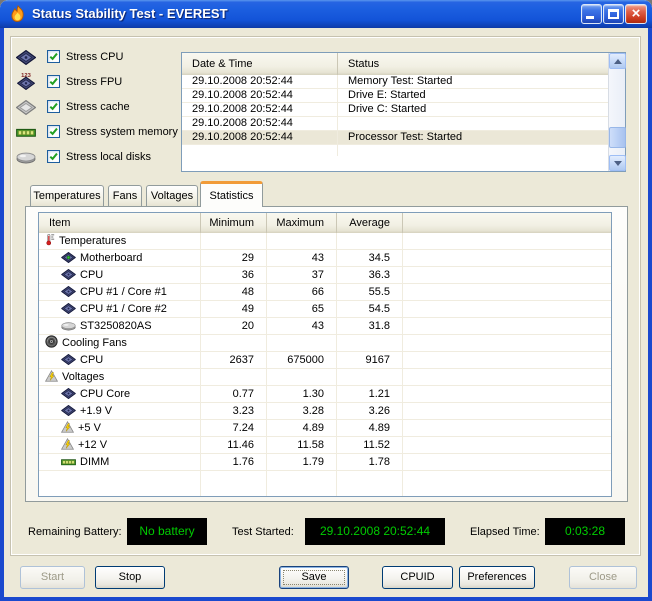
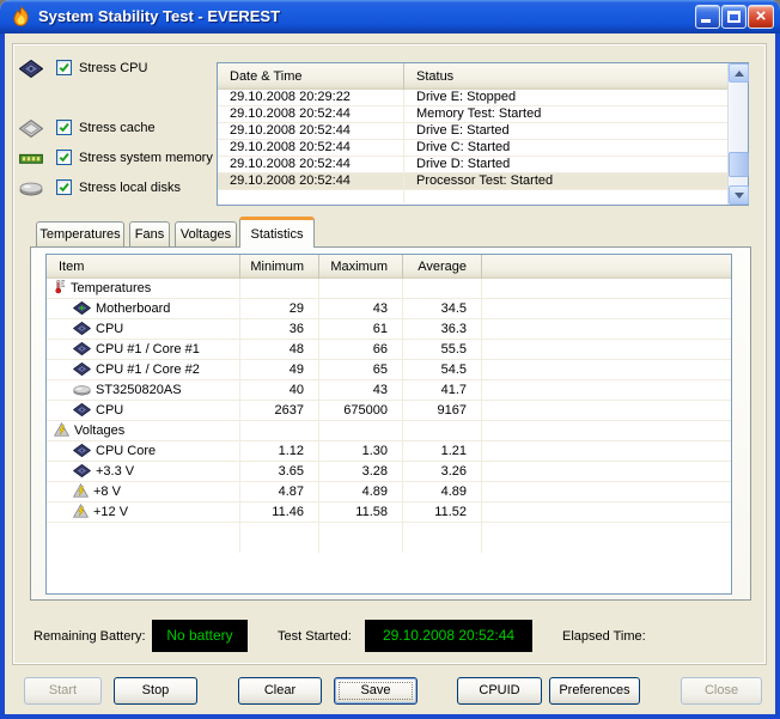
- Status Stability Test - EVEREST
+ System Stability Test - EVEREST
  ×
  Stress CPU
- Stress FPU
  Stress cache
  Stress system memory
  Stress local disks
  Date & Time
  Status
+ 29.10.2008 20:29:22
+ Drive E: Stopped
  29.10.2008 20:52:44
  Memory Test: Started
  29.10.2008 20:52:44
  Drive E: Started
  29.10.2008 20:52:44
  Drive C: Started
  29.10.2008 20:52:44
+ Drive D: Started
  29.10.2008 20:52:44
  Processor Test: Started
  Temperatures
  Fans
  Voltages
  Statistics
  Item
  Minimum
  Maximum
  Average
  Temperatures
  Motherboard
  29
  43
  34.5
  CPU
  36
- 37
+ 61
  36.3
  CPU #1 / Core #1
  48
  66
  55.5
  CPU #1 / Core #2
  49
  65
  54.5
  ST3250820AS
- 20
+ 40
  43
- 31.8
+ 41.7
- Cooling Fans
  CPU
  2637
  675000
  9167
  Voltages
  CPU Core
- 0.77
+ 1.12
  1.30
  1.21
- +1.9 V
+ +3.3 V
- 3.23
+ 3.65
  3.28
  3.26
- +5 V
+ +8 V
- 7.24
+ 4.87
  4.89
  4.89
  +12 V
  11.46
  11.58
  11.52
- DIMM
- 1.76
- 1.79
- 1.78
  Remaining Battery:
  No battery
  Test Started:
  29.10.2008 20:52:44
  Elapsed Time:
- 0:03:28
  Start
  Stop
+ Clear
  Save
  CPUID
  Preferences
  Close
